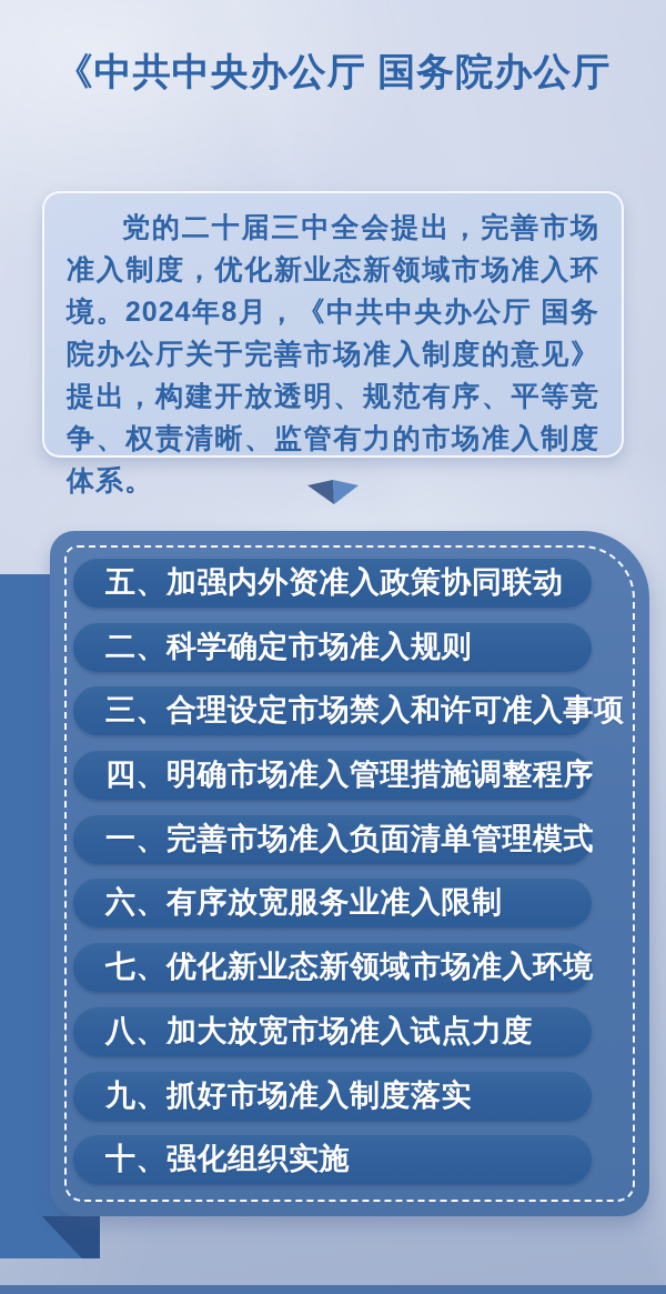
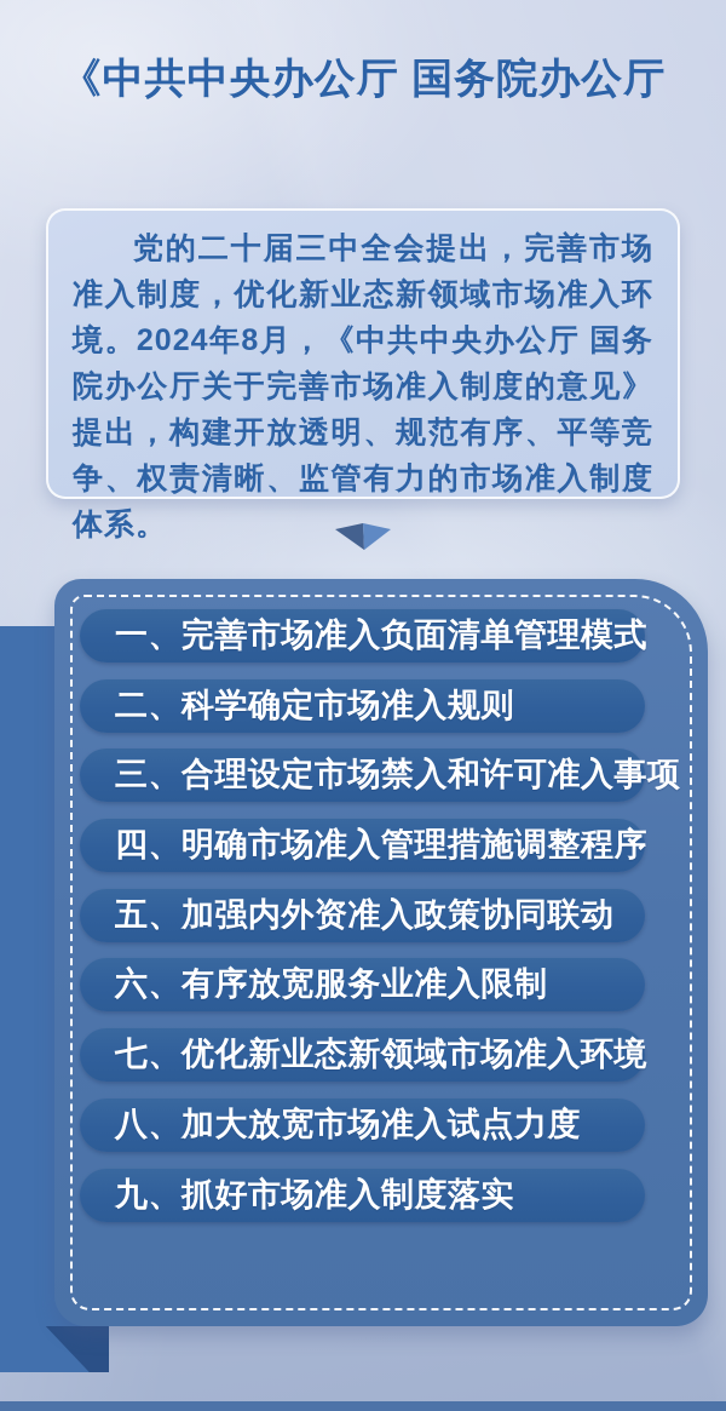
  《中共中央办公厅 国务院办公厅
  党的二十届三中全会提出，完善市场准入制度，优化新业态新领域市场准入环境。2024年8月，《中共中央办公厅 国务院办公厅关于完善市场准入制度的意见》提出，构建开放透明、规范有序、平等竞争、权责清晰、监管有力的市场准入制度体系。
- 五、加强内外资准入政策协同联动
+ 一、完善市场准入负面清单管理模式
  二、科学确定市场准入规则
  三、合理设定市场禁入和许可准入事项
  四、明确市场准入管理措施调整程序
- 一、完善市场准入负面清单管理模式
+ 五、加强内外资准入政策协同联动
  六、有序放宽服务业准入限制
  七、优化新业态新领域市场准入环境
  八、加大放宽市场准入试点力度
  九、抓好市场准入制度落实
- 十、强化组织实施
